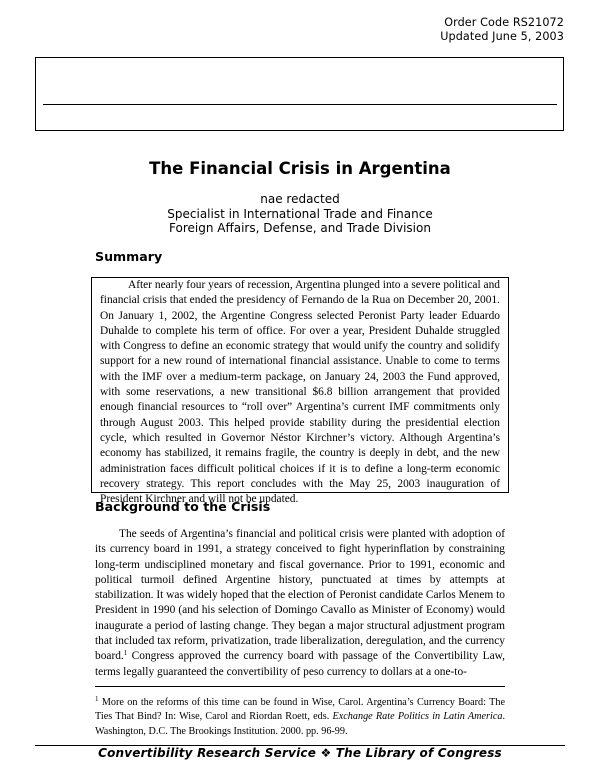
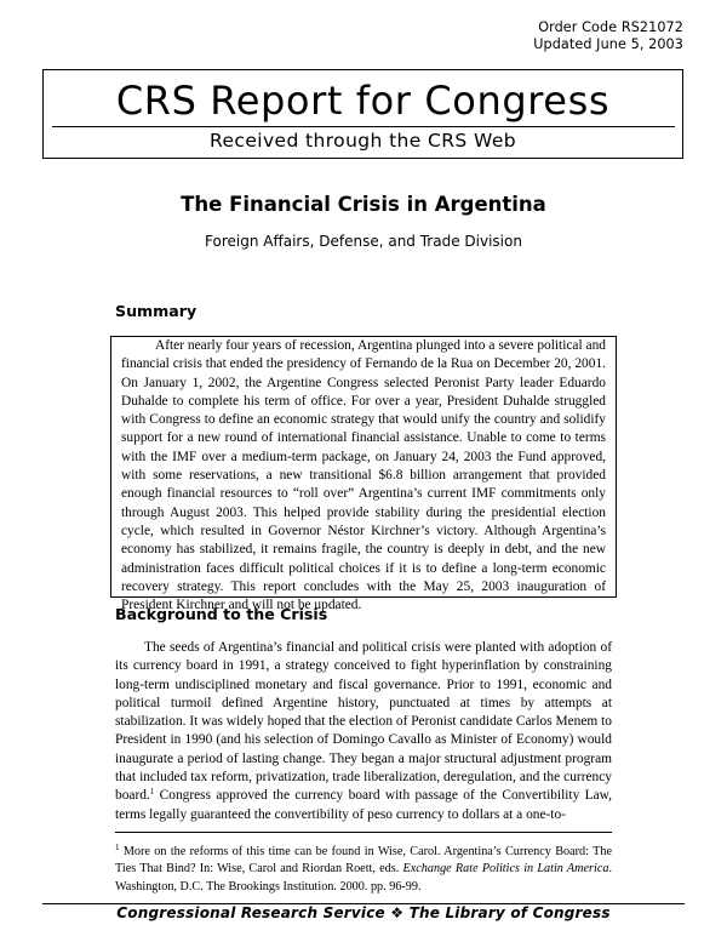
  Order Code RS21072
  Updated June 5, 2003
+ CRS Report for Congress
+ Received through the CRS Web
  The Financial Crisis in Argentina
- nae redacted
- Specialist in International Trade and Finance
  Foreign Affairs, Defense, and Trade Division
  Summary
  After nearly four years of recession, Argentina plunged into a severe political and financial crisis that ended the presidency of Fernando de la Rua on December 20, 2001. On January 1, 2002, the Argentine Congress selected Peronist Party leader Eduardo Duhalde to complete his term of office. For over a year, President Duhalde struggled with Congress to define an economic strategy that would unify the country and solidify support for a new round of international financial assistance. Unable to come to terms with the IMF over a medium-term package, on January 24, 2003 the Fund approved, with some reservations, a new transitional $6.8 billion arrangement that provided enough financial resources to “roll over” Argentina’s current IMF commitments only through August 2003. This helped provide stability during the presidential election cycle, which resulted in Governor Néstor Kirchner’s victory. Although Argentina’s economy has stabilized, it remains fragile, the country is deeply in debt, and the new administration faces difficult political choices if it is to define a long-term economic recovery strategy. This report concludes with the May 25, 2003 inauguration of President Kirchner and will not be updated.
  Background to the Crisis
  The seeds of Argentina’s financial and political crisis were planted with adoption of its currency board in 1991, a strategy conceived to fight hyperinflation by constraining long-term undisciplined monetary and fiscal governance. Prior to 1991, economic and political turmoil defined Argentine history, punctuated at times by attempts at stabilization. It was widely hoped that the election of Peronist candidate Carlos Menem to President in 1990 (and his selection of Domingo Cavallo as Minister of Economy) would inaugurate a period of lasting change. They began a major structural adjustment program that included tax reform, privatization, trade liberalization, deregulation, and the currency board.1 Congress approved the currency board with passage of the Convertibility Law, terms legally guaranteed the convertibility of peso currency to dollars at a one-to-
  1 More on the reforms of this time can be found in Wise, Carol. Argentina’s Currency Board: The Ties That Bind? In: Wise, Carol and Riordan Roett, eds. Exchange Rate Politics in Latin America. Washington, D.C. The Brookings Institution. 2000. pp. 96-99.
- Convertibility Research Service ❖ The Library of Congress
+ Congressional Research Service ❖ The Library of Congress
